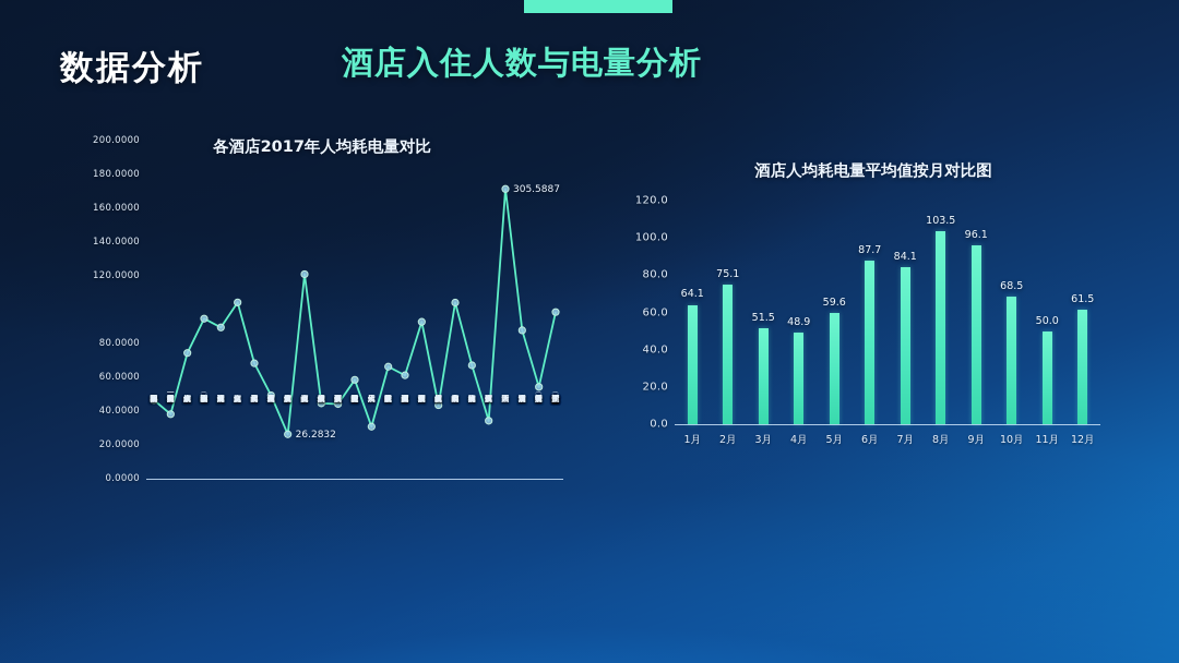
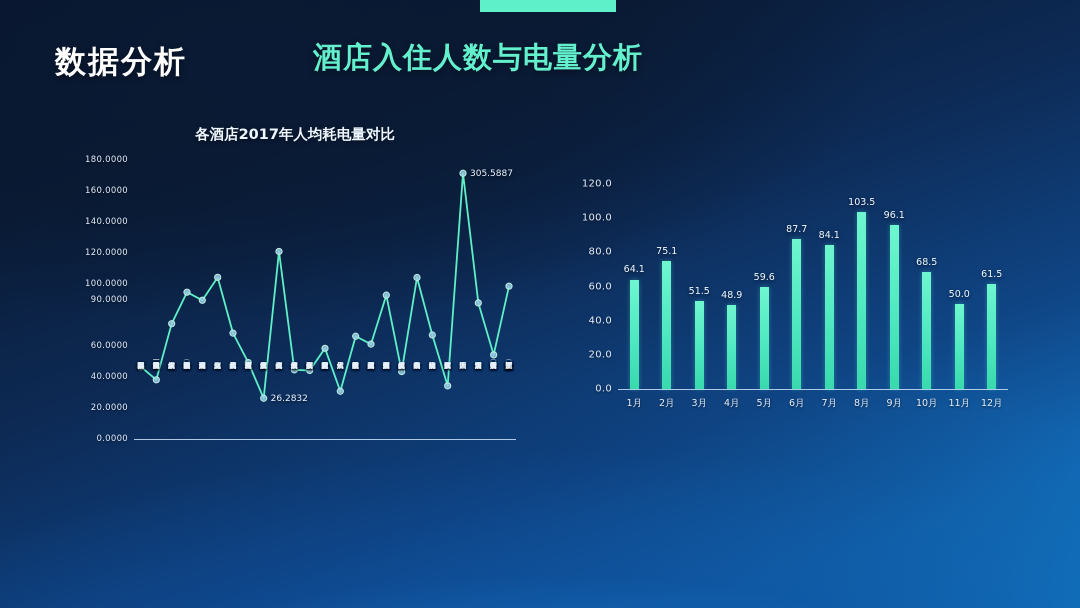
  数据分析
  酒店入住人数与电量分析
  各酒店2017年人均耗电量对比
  0.0000
  20.0000
  40.0000
  60.0000
- 80.0000
+ 90.0000
- 200.0000
+ 100.0000
  120.0000
  140.0000
  160.0000
  180.0000
  26.2832
  305.5887
- 酒店人均耗电量平均值按月对比图
  0.0
  20.0
  40.0
  60.0
  80.0
  100.0
  120.0
  64.1
  1月
  75.1
  2月
  51.5
  3月
  48.9
  4月
  59.6
  5月
  87.7
  6月
  84.1
  7月
  103.5
  8月
  96.1
  9月
  68.5
  10月
  50.0
  11月
  61.5
  12月
